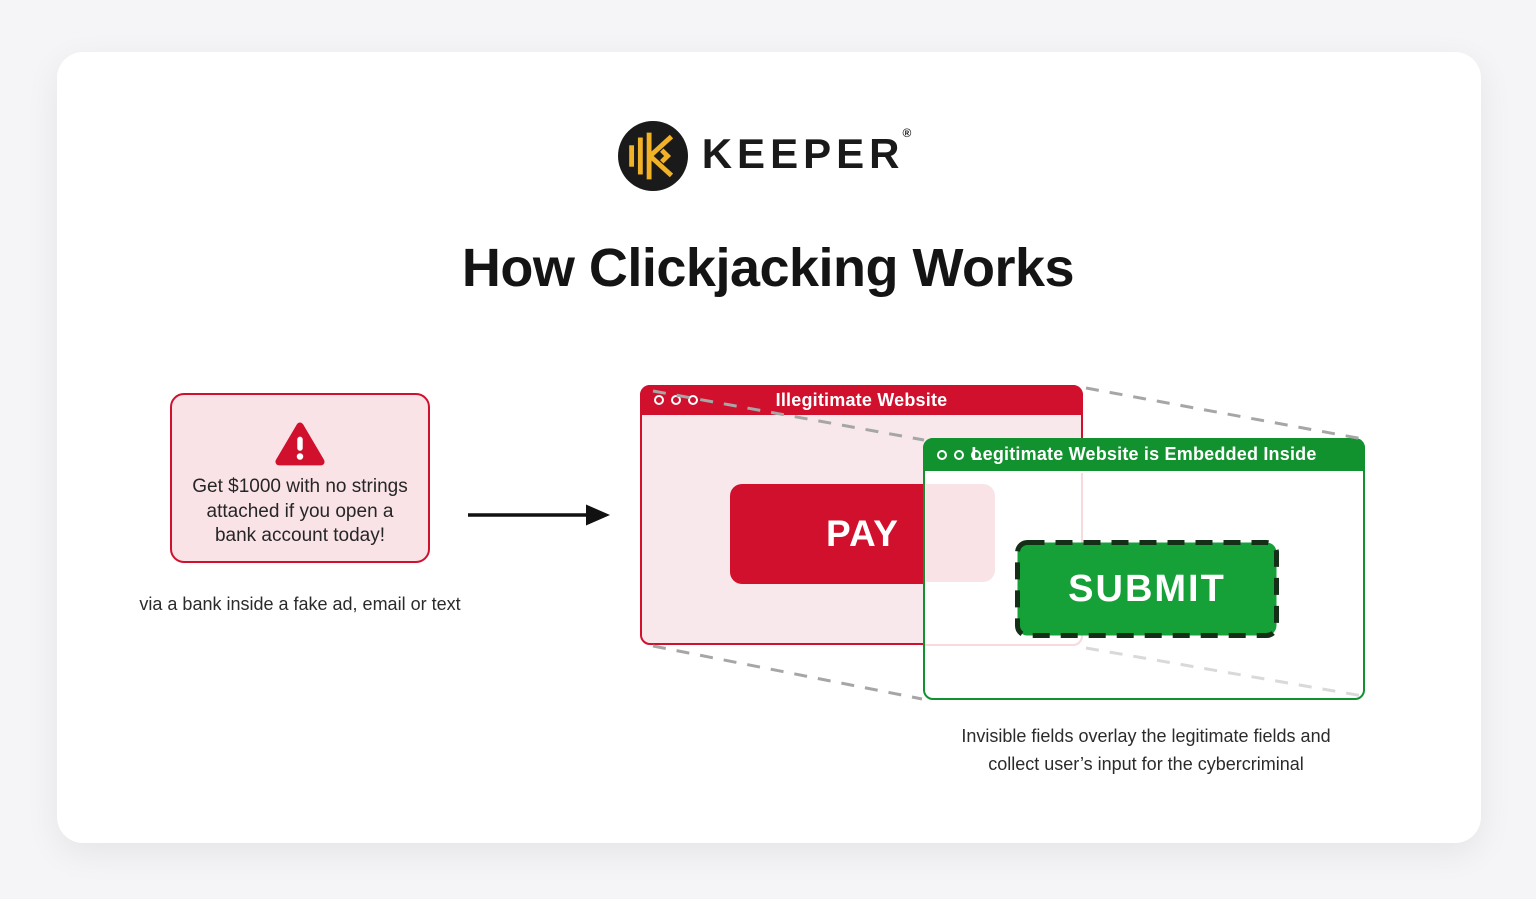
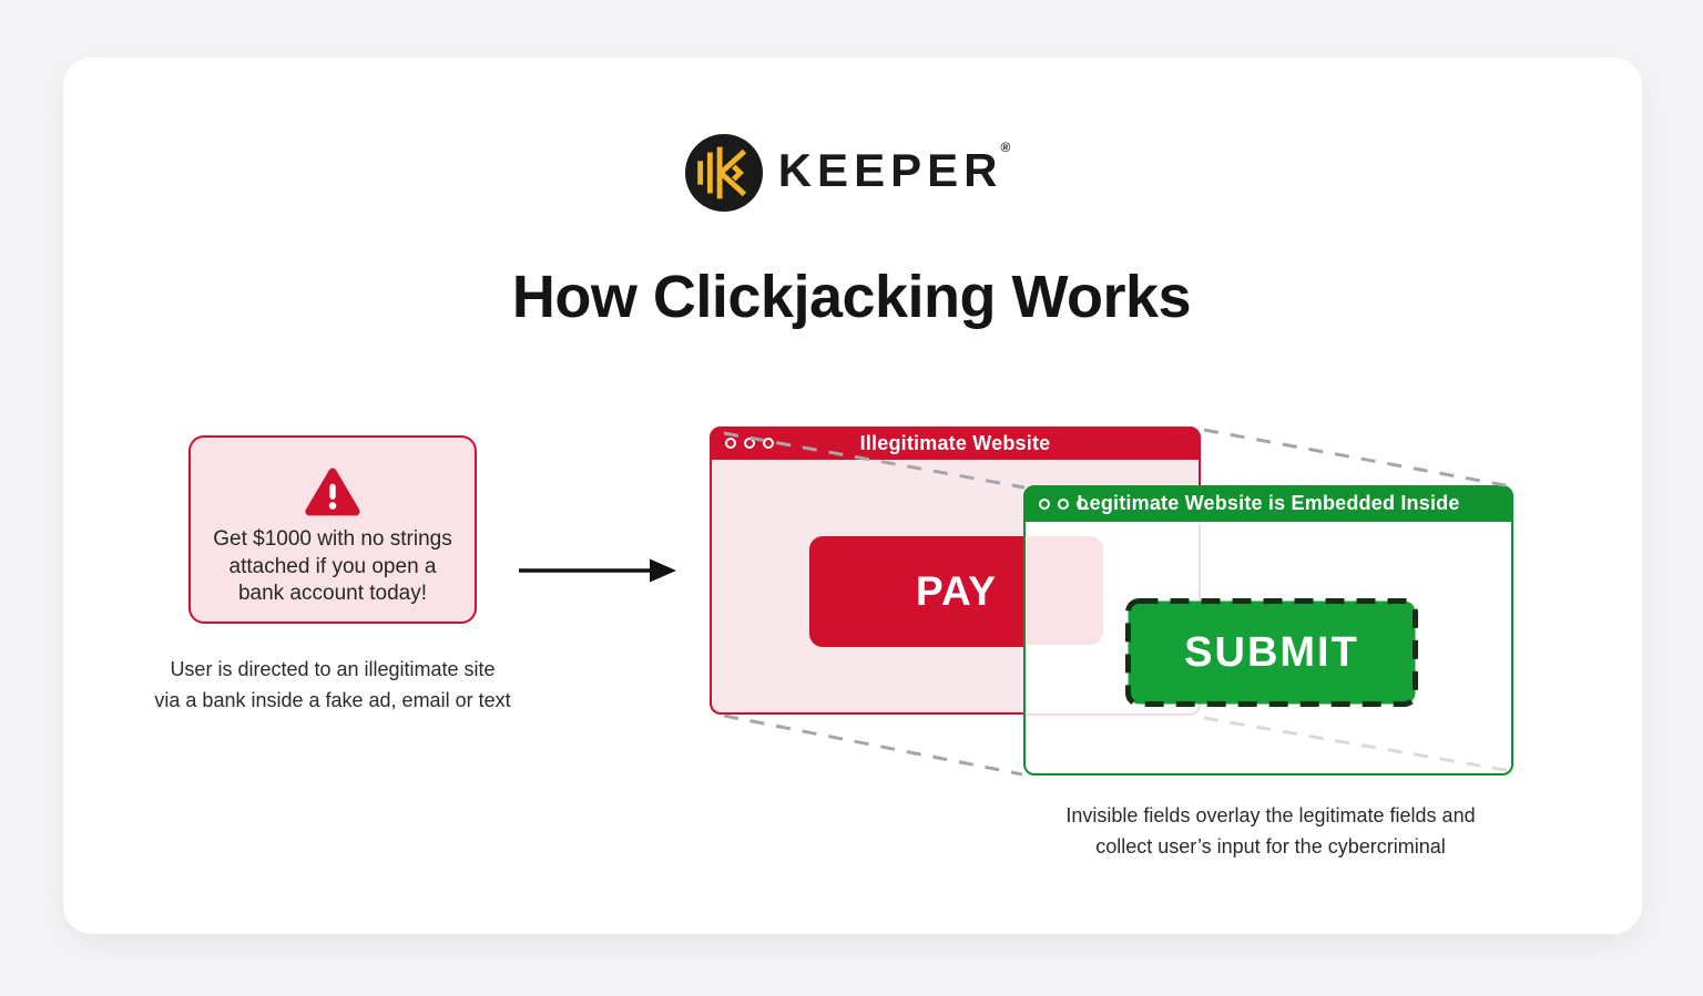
  KEEPER®
  How Clickjacking Works
  Get $1000 with no strings
  attached if you open a
  bank account today!
+ User is directed to an illegitimate site
  via a bank inside a fake ad, email or text
  Illegitimate Website
  PAY
  Legitimate Website is Embedded Inside
  SUBMIT
  Invisible fields overlay the legitimate fields and
  collect user’s input for the cybercriminal
